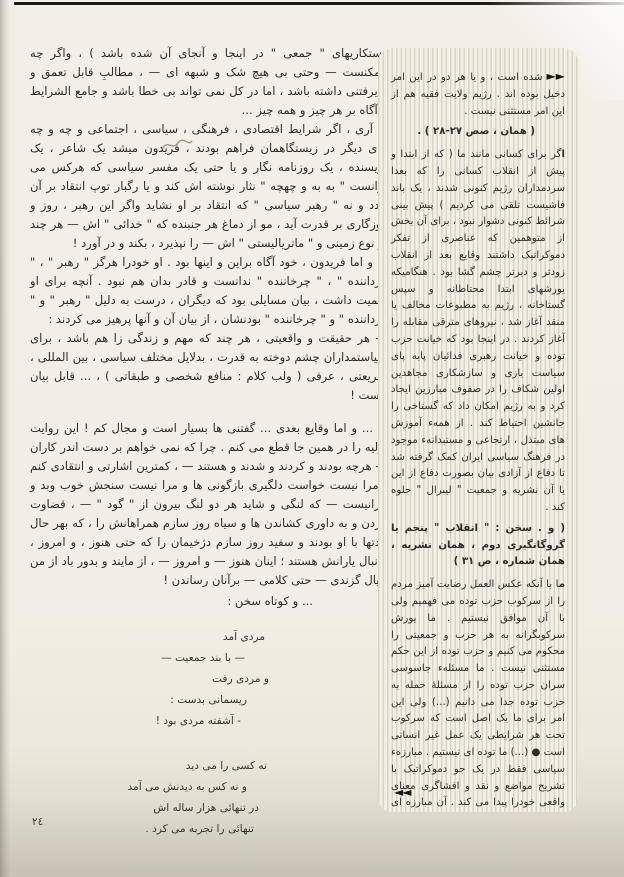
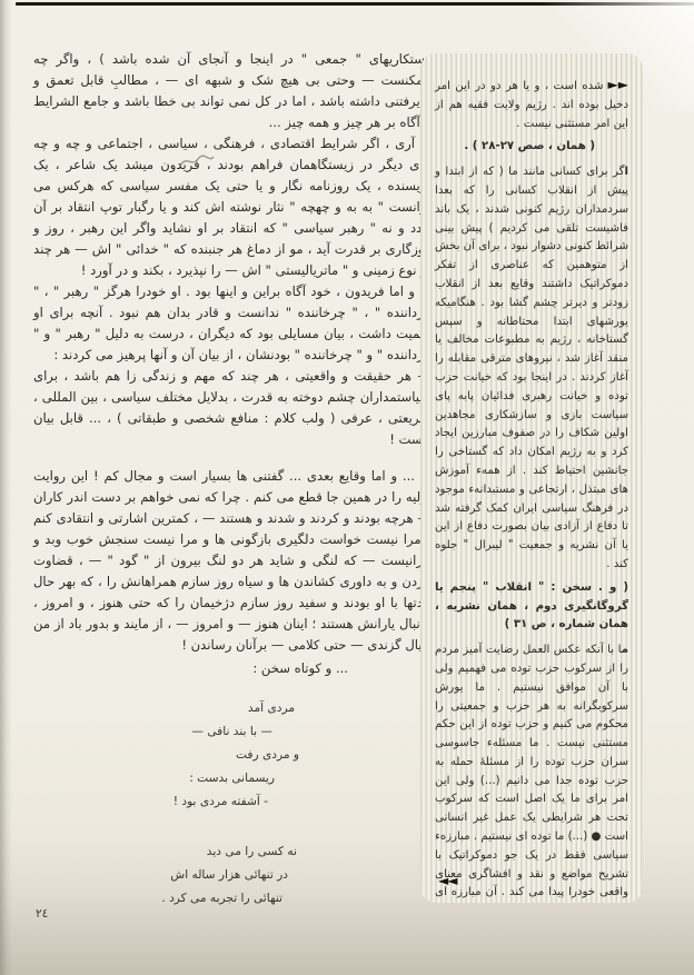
  ستکاریهای " جمعی " در اینجا و آنجای آن شده باشد ) ، واگر چهکنست — وحتی بی هیچ شک و شبهه ای — ، مطالبِ قابل تعمق ویرفتنی داشته باشد ، اما در کل نمی تواند بی خطا باشد و جامع الشرایط آگاه بر هر چیز و همه چیز ...
  آری ، اگر شرایط اقتصادی ، فرهنگی ، سیاسی ، اجتماعی و چه و چهی دیگر در زیستگاهمان فراهم بودند ، فریدون میشد یک شاعر ، یکیسنده ، یک روزنامه نگار و یا حتی یک مفسر سیاسی که هرکس میانست " به به و چهچه " نثار نوشته اش کند و یا رگبار توپ انتقاد بر آند و نه " رهبر سیاسی " که انتقاد بر او نشاید واگر این رهبر ، روز وزگاری بر قدرت آید ، مو از دماغ هر جنبنده که " خدائی " اش — هر چند نوع زمینی و " ماتریالیستی " اش — را نپذیرد ، بکند و در آورد !
  و اما فریدون ، خود آگاه براین و اینها بود . او خودرا هرگز " رهبر " ، "داننده " ، " چرخاننده " ندانست و قادر بدان هم نبود . آنچه برای اومیت داشت ، بیان مسایلی بود که دیگران ، درست به دلیل " رهبر " و "داننده " و " چرخاننده " بودنشان ، از بیان آن و آنها پرهیز می کردند :
  هر حقیقت و واقعیتی ، هر چند که مهم و زندگی زا هم باشد ، براییاستمداران چشم دوخته به قدرت ، بدلایل مختلف سیاسی ، بین المللی ،ریعتی ، عرفی ( ولب کلام : منافع شخصی و طبقاتی ) ، ... قابل بیانست !
  ... و اما وقایع بعدی ... گفتنی ها بسیار است و مجال کم ! این روایتلیه را در همین جا قطع می کنم . چرا که نمی خواهم بر دست اندر کاران هرچه بودند و کردند و شدند و هستند — ، کمترین اشارتی و انتقادی کنم مرا نیست خواست دلگیری بازگونی ها و مرا نیست سنجش خوب وبد وانیست — که لنگی و شاید هر دو لنگ بیرون از " گود " — ، قضاوتدن و به داوری کشاندن ها و سیاه روز سازم همراهانش را ، که بهر حالتها با او بودند و سفید روز سازم دژخیمان را که حتی هنوز ، و امروز ،نبال یارانش هستند ؛ اینان هنوز — و امروز — ، از مایند و بدور باد از منال گزندی — حتی کلامی — برآنان رساندن !
  ... و کوتاه سخن :
  مردی آمد
- — با بند جمعیت —
+ — با بند نافی —
  و مردی رفت
  ریسمانی بدست :
  - آشفته مردی بود !
  نه کسی را می دید
- و نه کس به دیدنش می آمد
  در تنهائی هزار ساله اش
  تنهائی را تجربه می کرد .
  ►►شده است ، و یا هر دو در این امر دخیل بوده اند . رژیم ولایت فقیه هم از این امر مستثنی نیست .
  ( همان ، صص ۲۷-۲۸ ) .
  اگر برای کسانی مانند ما ( که از ابتدا و پیش از انقلاب کسانی را که بعدا سردمداران رژیم کنونی شدند ، یک باند فاشیست تلقی می کردیم ) پیش بینی شرائط کنونی دشوار نبود ، برای آن بخش از متوهمین که عناصری از تفکر دموکراتیک داشتند وقایع بعد از انقلاب زودتر و دیرتر چشم گشا بود . هنگامیکه یورشهای ابتدا محتاطانه و سپس گستاخانه ، رژیم به مطبوعات مخالف یا منقد آغاز شد ، نیروهای مترقی مقابله را آغاز کردند . در اینجا بود که خیانت حزب توده و خیانت رهبری فدائیان پابه پای سیاست بازی و سازشکاری مجاهدین اولین شکاف را در صفوف مبارزین ایجاد کرد و به رژیم امکان داد که گستاخی را جانشین احتیاط کند . از همهء آموزش های مبتذل ، ارتجاعی و مستبدانهء موجود در فرهنگ سیاسی ایران کمک گرفته شد تا دفاع از آزادی بیان بصورت دفاع از این یا آن نشریه و جمعیت " لیبرال " جلوه کند .
  ( و . سخن : " انقلاب " پنجم یا گروگانگیری دوم ، همان نشریه ، همان شماره ، ص ۳۱ )
  ما با آنکه عکس العمل رضایت آمیز مردم را از سرکوب حزب توده می فهمیم ولی با آن موافق نیستیم . ما یورش سرکوبگرانه به هر حزب و جمعیتی را محکوم می کنیم و حزب توده از این حکم مستثنی نیست . ما مسئلهء جاسوسی سران حزب توده را از مسئلهٔ حمله به حزب توده جدا می دانیم (...) ولی این امر برای ما یک اصل است که سرکوب تحت هر شرایطی یک عمل غیر انسانی است ● (...) ما توده ای نیستیم . مبارزهء سیاسی فقط در یک جو دموکراتیک با تشریح مواضع و نقد و افشاگری معنای واقعی خودرا پیدا می کند . آن مبارزه ای
  ◄◄
  ٢٤
